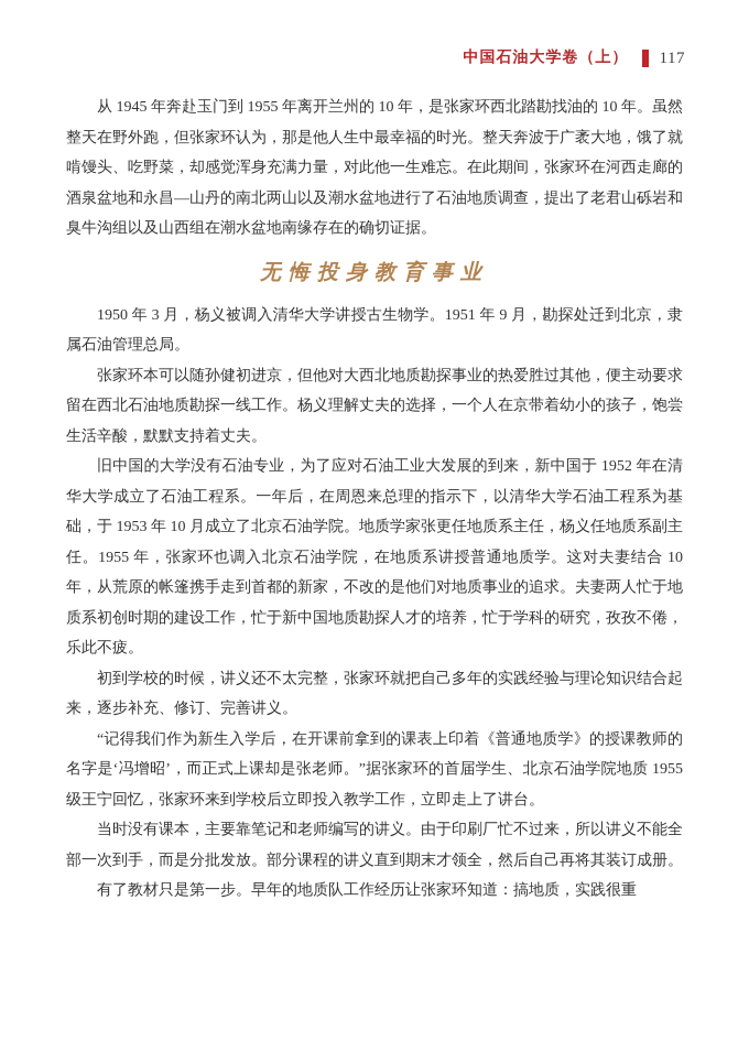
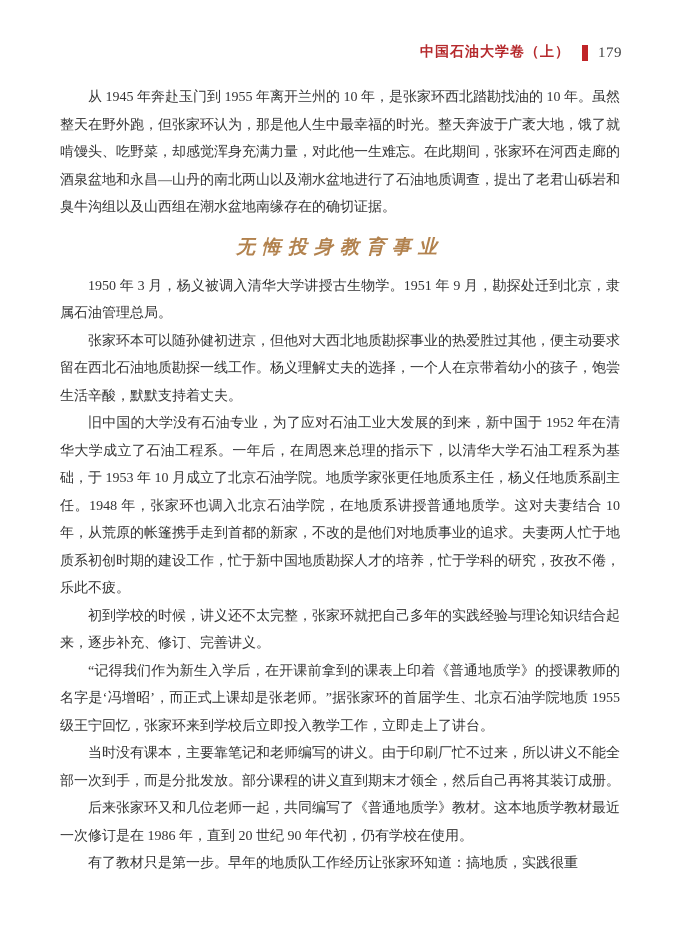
  中国石油大学卷（上）
- 117
+ 179
  从 1945 年奔赴玉门到 1955 年离开兰州的 10 年，是张家环西北踏勘找油的 10 年。虽然整天在野外跑，但张家环认为，那是他人生中最幸福的时光。整天奔波于广袤大地，饿了就啃馒头、吃野菜，却感觉浑身充满力量，对此他一生难忘。在此期间，张家环在河西走廊的酒泉盆地和永昌—山丹的南北两山以及潮水盆地进行了石油地质调查，提出了老君山砾岩和臭牛沟组以及山西组在潮水盆地南缘存在的确切证据。
  无悔投身教育事业
  1950 年 3 月，杨义被调入清华大学讲授古生物学。1951 年 9 月，勘探处迁到北京，隶属石油管理总局。
  张家环本可以随孙健初进京，但他对大西北地质勘探事业的热爱胜过其他，便主动要求留在西北石油地质勘探一线工作。杨义理解丈夫的选择，一个人在京带着幼小的孩子，饱尝生活辛酸，默默支持着丈夫。
- 旧中国的大学没有石油专业，为了应对石油工业大发展的到来，新中国于 1952 年在清华大学成立了石油工程系。一年后，在周恩来总理的指示下，以清华大学石油工程系为基础，于 1953 年 10 月成立了北京石油学院。地质学家张更任地质系主任，杨义任地质系副主任。1955 年，张家环也调入北京石油学院，在地质系讲授普通地质学。这对夫妻结合 10 年，从荒原的帐篷携手走到首都的新家，不改的是他们对地质事业的追求。夫妻两人忙于地质系初创时期的建设工作，忙于新中国地质勘探人才的培养，忙于学科的研究，孜孜不倦，乐此不疲。
+ 旧中国的大学没有石油专业，为了应对石油工业大发展的到来，新中国于 1952 年在清华大学成立了石油工程系。一年后，在周恩来总理的指示下，以清华大学石油工程系为基础，于 1953 年 10 月成立了北京石油学院。地质学家张更任地质系主任，杨义任地质系副主任。1948 年，张家环也调入北京石油学院，在地质系讲授普通地质学。这对夫妻结合 10 年，从荒原的帐篷携手走到首都的新家，不改的是他们对地质事业的追求。夫妻两人忙于地质系初创时期的建设工作，忙于新中国地质勘探人才的培养，忙于学科的研究，孜孜不倦，乐此不疲。
  初到学校的时候，讲义还不太完整，张家环就把自己多年的实践经验与理论知识结合起来，逐步补充、修订、完善讲义。
  “记得我们作为新生入学后，在开课前拿到的课表上印着《普通地质学》的授课教师的名字是‘冯增昭’，而正式上课却是张老师。”据张家环的首届学生、北京石油学院地质 1955 级王宁回忆，张家环来到学校后立即投入教学工作，立即走上了讲台。
  当时没有课本，主要靠笔记和老师编写的讲义。由于印刷厂忙不过来，所以讲义不能全部一次到手，而是分批发放。部分课程的讲义直到期末才领全，然后自己再将其装订成册。
+ 后来张家环又和几位老师一起，共同编写了《普通地质学》教材。这本地质学教材最近一次修订是在 1986 年，直到 20 世纪 90 年代初，仍有学校在使用。
  有了教材只是第一步。早年的地质队工作经历让张家环知道：搞地质，实践很重
